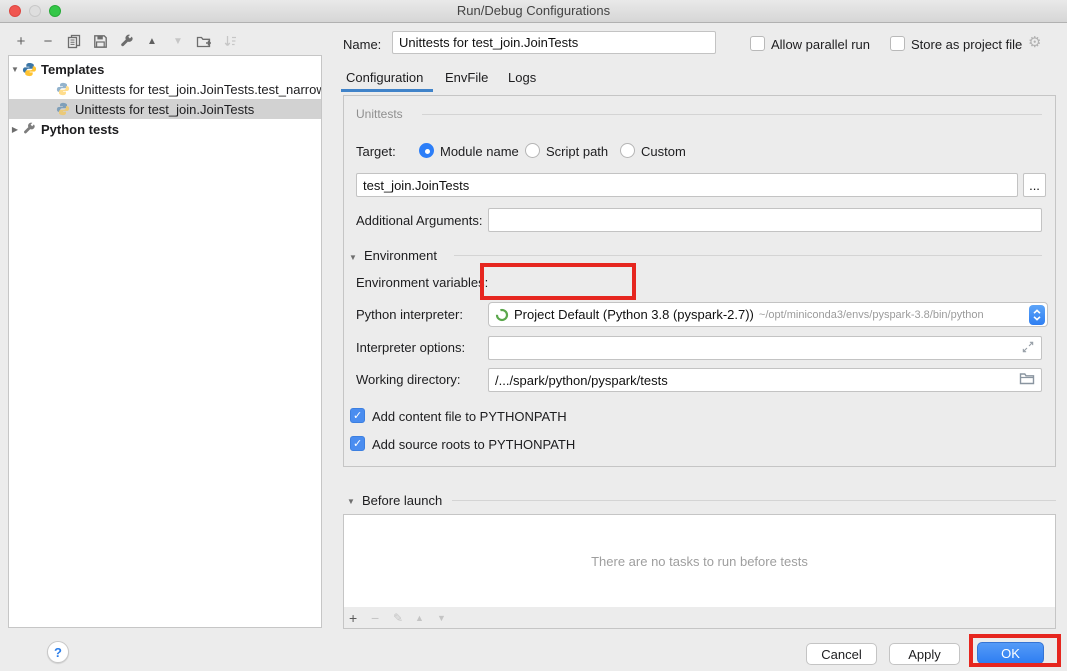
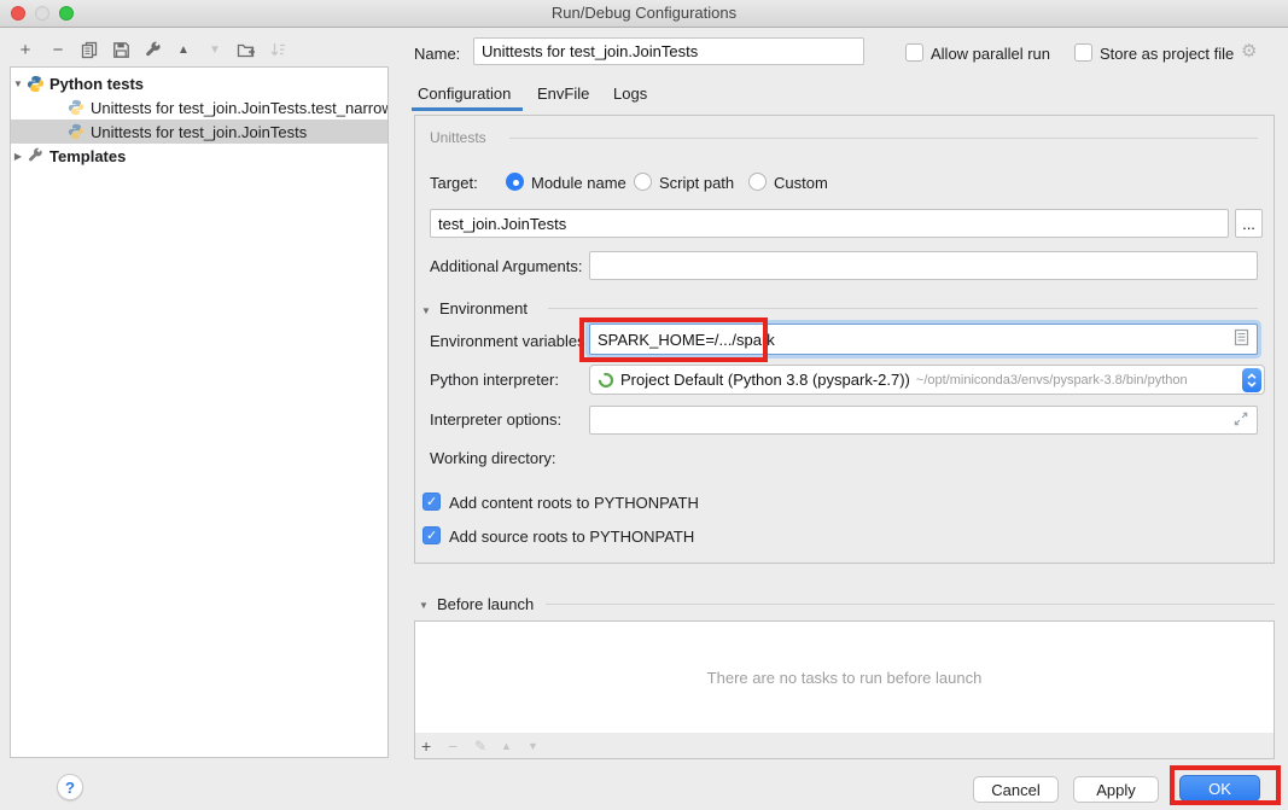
  Run/Debug Configurations
  +
  −
  ▲
  ▼
  ▼
- Templates
+ Python tests
  Unittests for test_join.JoinTests.test_narro
  Unittests for test_join.JoinTests
  ▶
- Python tests
+ Templates
  Name:
  Unittests for test_join.JoinTests
  Allow parallel run
  Store as project file
  ⚙
  Configuration
  EnvFile
  Logs
  Unittests
  Target:
  Module name
  Script path
  Custom
  test_join.JoinTests
  ...
  Additional Arguments:
  ▼
  Environment
  Environment variables:
+ SPARK_HOME=/.../spark
  Python interpreter:
  Project Default (Python 3.8 (pyspark-2.7))
  ~/opt/miniconda3/envs/pyspark-3.8/bin/python
  Interpreter options:
  Working directory:
- /.../spark/python/pyspark/tests
- Add content file to PYTHONPATH
+ Add content roots to PYTHONPATH
  Add source roots to PYTHONPATH
  ▼
  Before launch
- There are no tasks to run before tests
+ There are no tasks to run before launch
  +
  −
  ✎
  ▲
  ▼
  ?
  Cancel
  Apply
  OK
